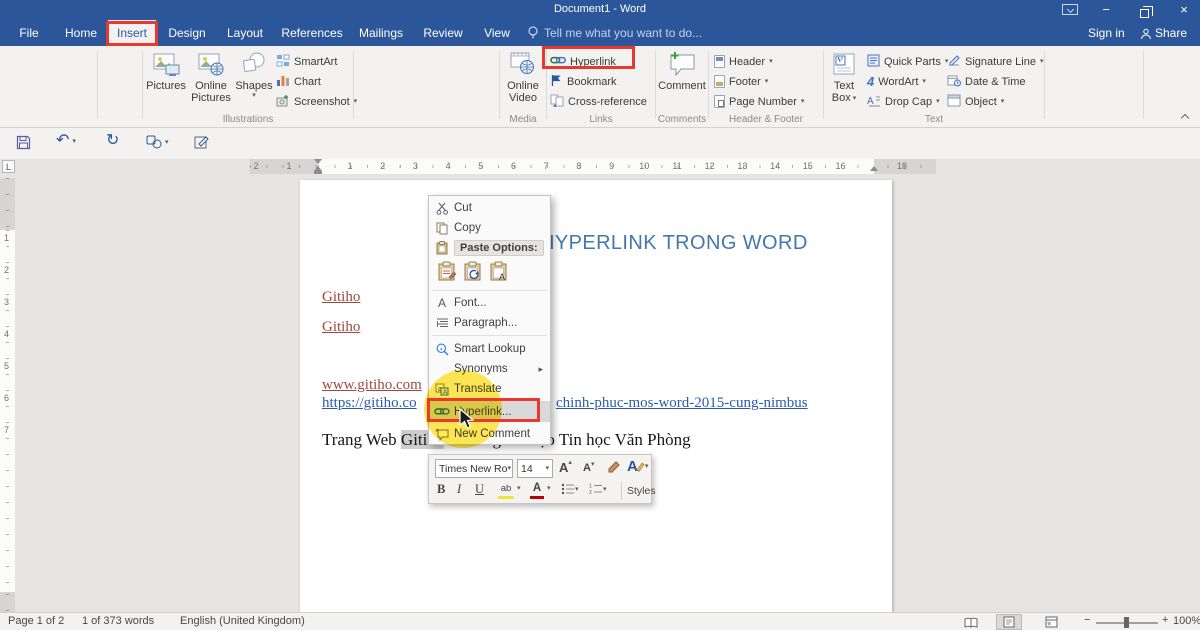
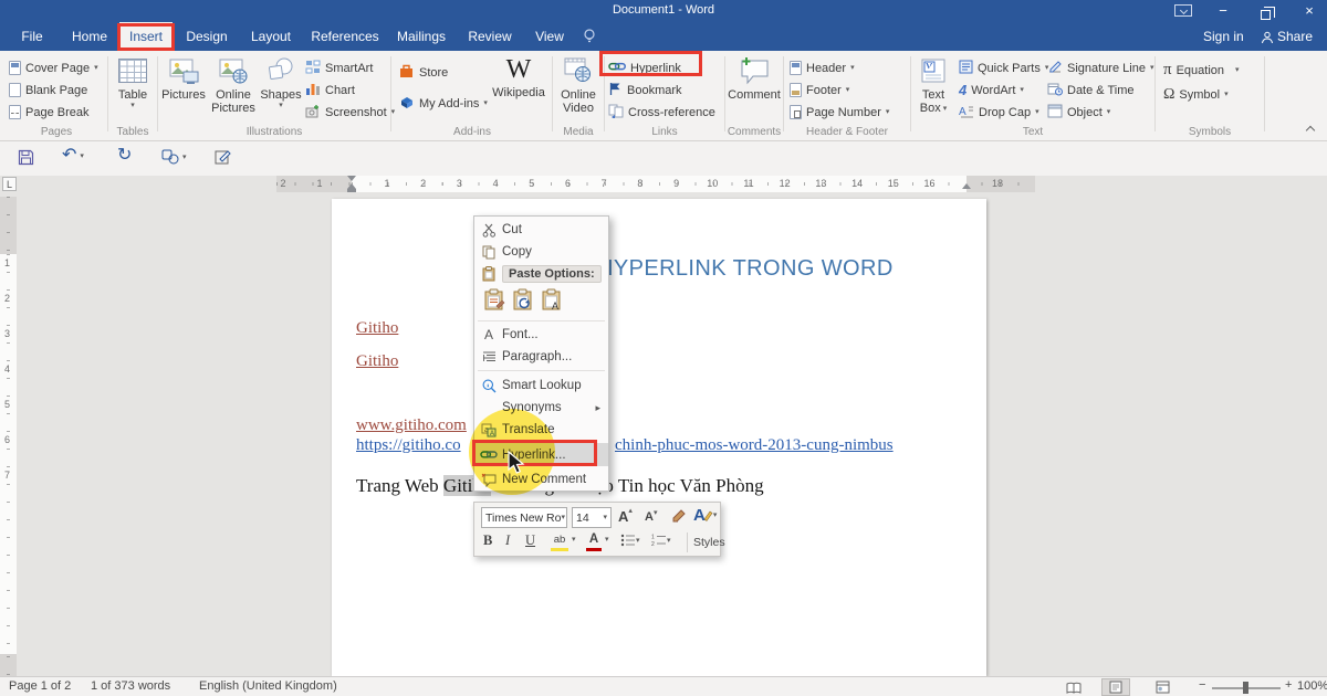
  Document1 - Word
  −
  ×
  File
  Home
  Insert
  Design
  Layout
  References
  Mailings
  Review
  View
- Tell me what you want to do...
  Sign in
  Share
+ Cover Page
+ Blank Page
+ Page Break
+ Pages
+ Table
+ Tables
  Pictures
  Online
  Pictures
  Shapes
  SmartArt
  Chart
  Screenshot
  Illustrations
+ Store
+ My Add-ins
+ W
+ Wikipedia
+ Add-ins
  Online
  Video
  Media
  Hyperlink
  Bookmark
  Cross-reference
  Links
  Comment
  Comments
  Header
  Footer
  Page Number
  Header & Footer
  Text
  Box
  Quick Parts
  4
  WordArt
  A
  Drop Cap
  Signature Line
  Date & Time
  Object
  Text
+ π
+ Equation
+ Ω
+ Symbol
+ Symbols
  ↶
  ↻
  L
  2
  1
  1
  2
  3
  4
  5
  6
  7
  8
  9
  10
  11
  12
  13
  14
  15
  16
  18
  1
  2
  3
  4
  5
  6
  7
  YPERLINK TRONG WORD
  Gitiho
  Gitiho
  www.gitiho.com
  https://gitiho.co
- chinh-phuc-mos-word-2015-cung-nimbus
+ chinh-phuc-mos-word-2013-cung-nimbus
  Cut
  Copy
  Paste Options:
  A
  A
  Font...
  Paragraph...
  Smart Lookup
  Synonyms
  ▸
  Times New Ro
  14
  A
  A
  A
  B
  I
  U
  ab
  A
  Styles
  Page 1 of 2
  1 of 373 words
  English (United Kingdom)
  −
  +
  100%
